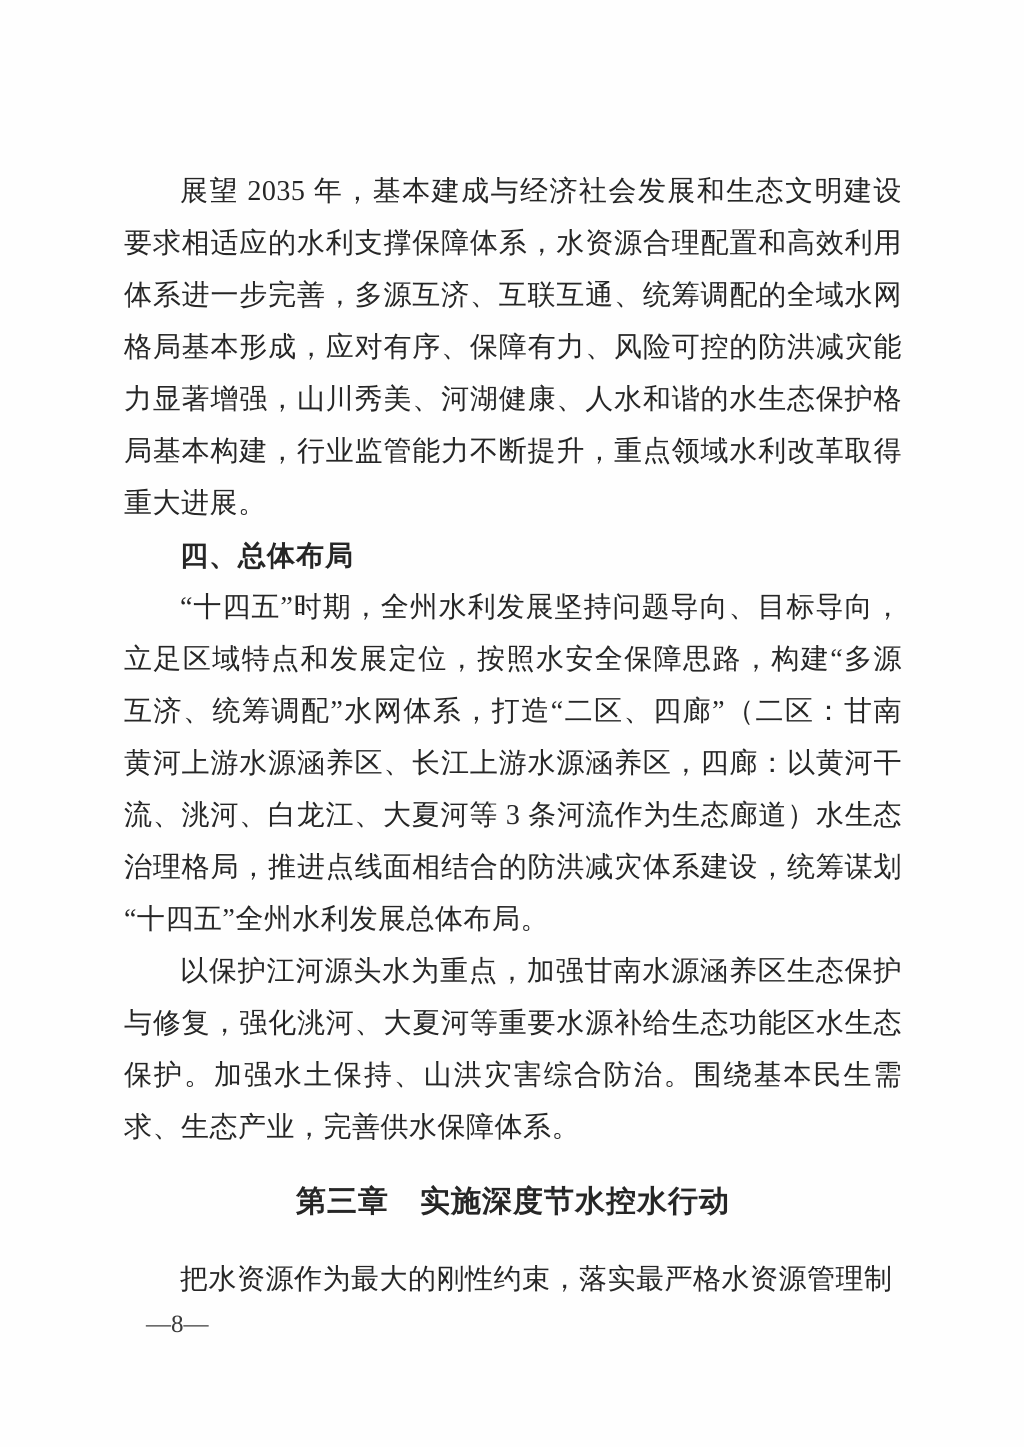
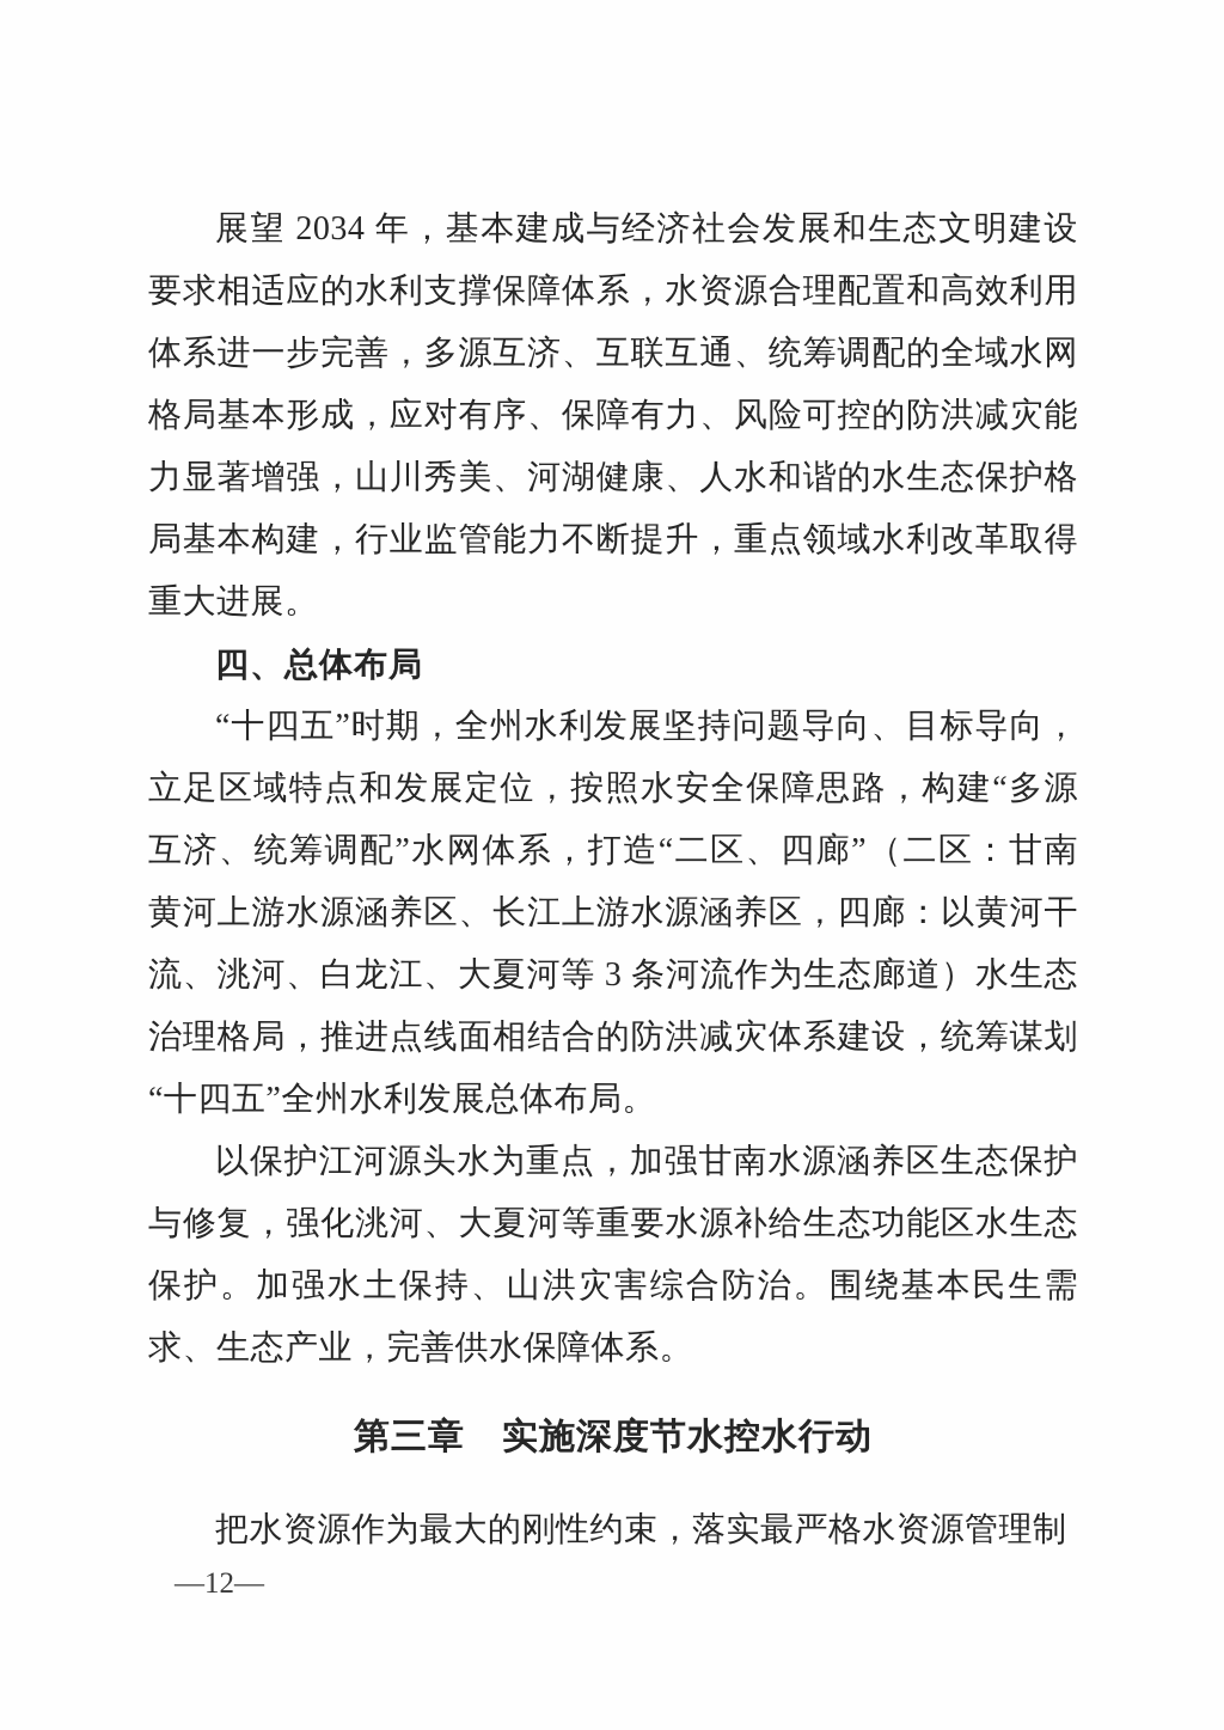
- 展望 2035 年，基本建成与经济社会发展和生态文明建设要求相适应的水利支撑保障体系，水资源合理配置和高效利用体系进一步完善，多源互济、互联互通、统筹调配的全域水网格局基本形成，应对有序、保障有力、风险可控的防洪减灾能力显著增强，山川秀美、河湖健康、人水和谐的水生态保护格局基本构建，行业监管能力不断提升，重点领域水利改革取得重大进展。
+ 展望 2034 年，基本建成与经济社会发展和生态文明建设要求相适应的水利支撑保障体系，水资源合理配置和高效利用体系进一步完善，多源互济、互联互通、统筹调配的全域水网格局基本形成，应对有序、保障有力、风险可控的防洪减灾能力显著增强，山川秀美、河湖健康、人水和谐的水生态保护格局基本构建，行业监管能力不断提升，重点领域水利改革取得重大进展。
  四、总体布局
  “十四五”时期，全州水利发展坚持问题导向、目标导向，立足区域特点和发展定位，按照水安全保障思路，构建“多源互济、统筹调配”水网体系，打造“二区、四廊”（二区：甘南黄河上游水源涵养区、长江上游水源涵养区，四廊：以黄河干流、洮河、白龙江、大夏河等 3 条河流作为生态廊道）水生态治理格局，推进点线面相结合的防洪减灾体系建设，统筹谋划“十四五”全州水利发展总体布局。
  以保护江河源头水为重点，加强甘南水源涵养区生态保护与修复，强化洮河、大夏河等重要水源补给生态功能区水生态保护。加强水土保持、山洪灾害综合防治。围绕基本民生需求、生态产业，完善供水保障体系。
  第三章 实施深度节水控水行动
  把水资源作为最大的刚性约束，落实最严格水资源管理制
- —8—
+ —12—
